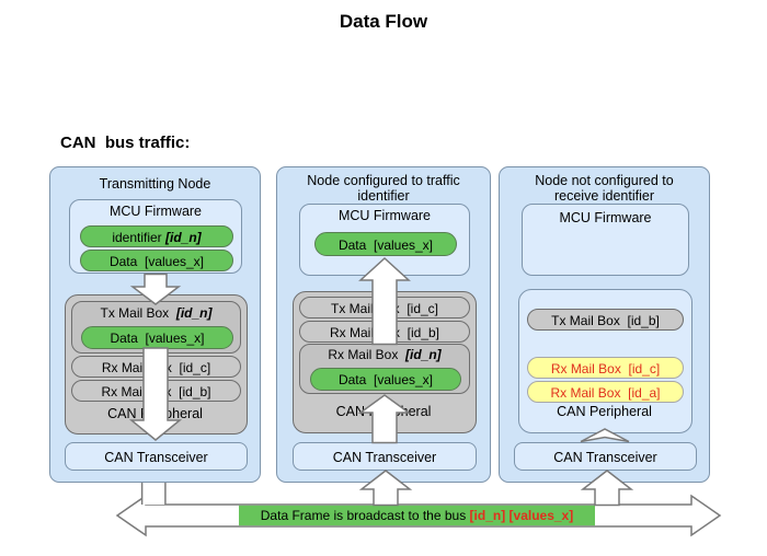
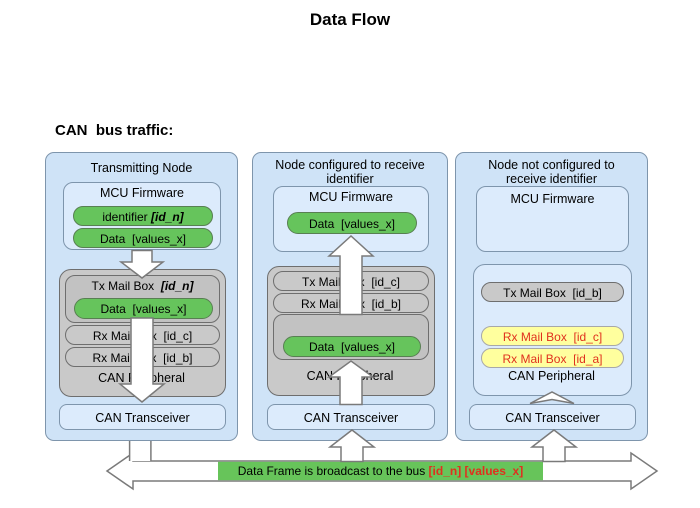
  Data Flow
  CAN bus traffic:
  Transmitting Node
  MCU Firmware
  identifier [id_n]
  Data [values_x]
  Tx Mail Box [id_n]
  Data [values_x]
  Rx Maix [id_c]
  Rx Mai [id_b]
  CAN Transceiver
- Node configured to traffic identifier
+ Node configured to receive identifier
  MCU Firmware
  Data [values_x]
  Tx Mai [id_c]
  Rx Mai [id_b]
- Rx Mail Box [id_n]
  Data [values_x]
  CAN Transceiver
  Node not configured to receive identifier
  MCU Firmware
  Tx Mail Box [id_b]
  Rx Mail Box [id_c]
  Rx Mail Box [id_a]
  CAN Peripheral
  CAN Transceiver
  Data Frame is broadcast to the bus [id_n] [values_x]
